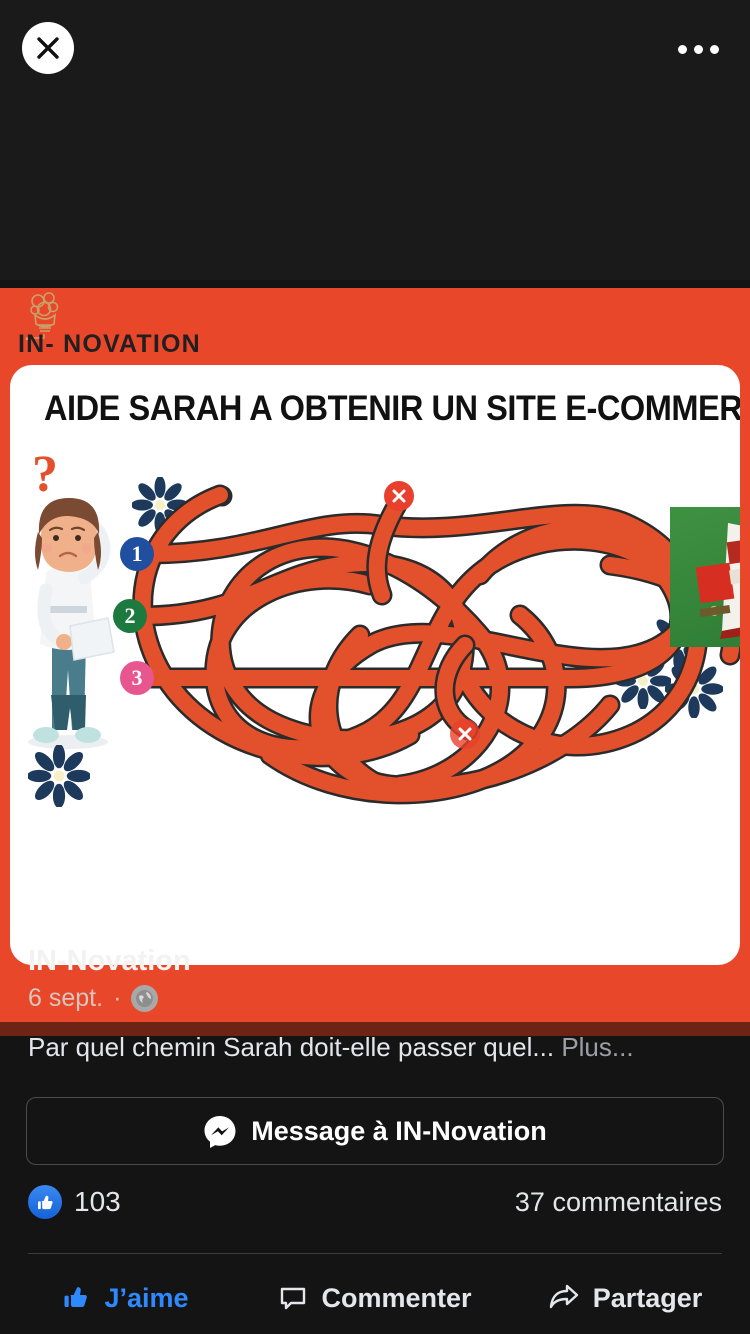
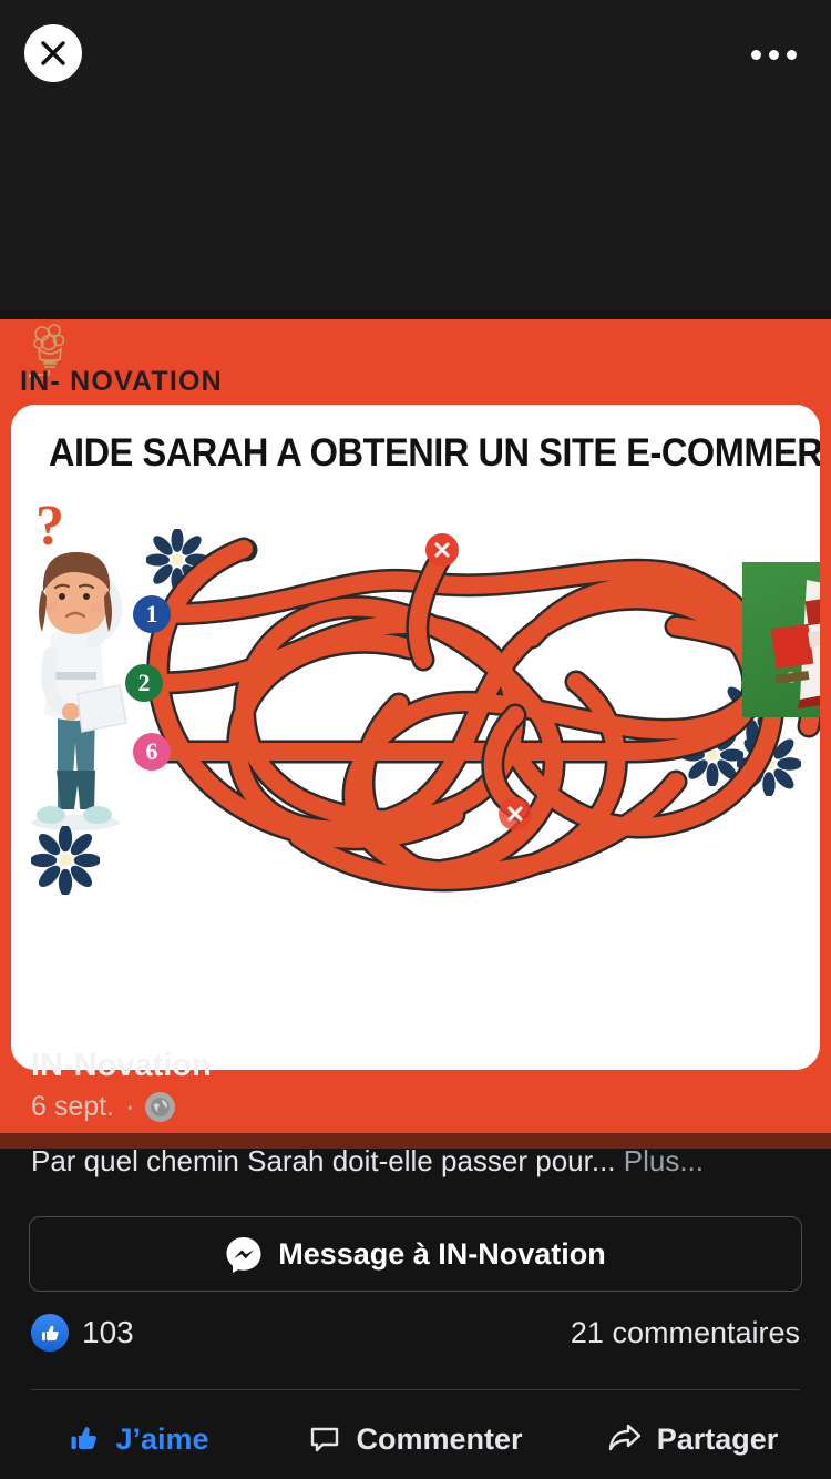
  IN- NOVATION
  AIDE SARAH A OBTENIR UN SITE E-COMMER
  ?
  1
  2
- 3
+ 6
  IN-Novation
  6 sept.
  ·
- Par quel chemin Sarah doit-elle passer quel... Plus...
+ Par quel chemin Sarah doit-elle passer pour... Plus...
  Message à IN-Novation
  103
- 37 commentaires
+ 21 commentaires
  J’aime
  Commenter
  Partager
